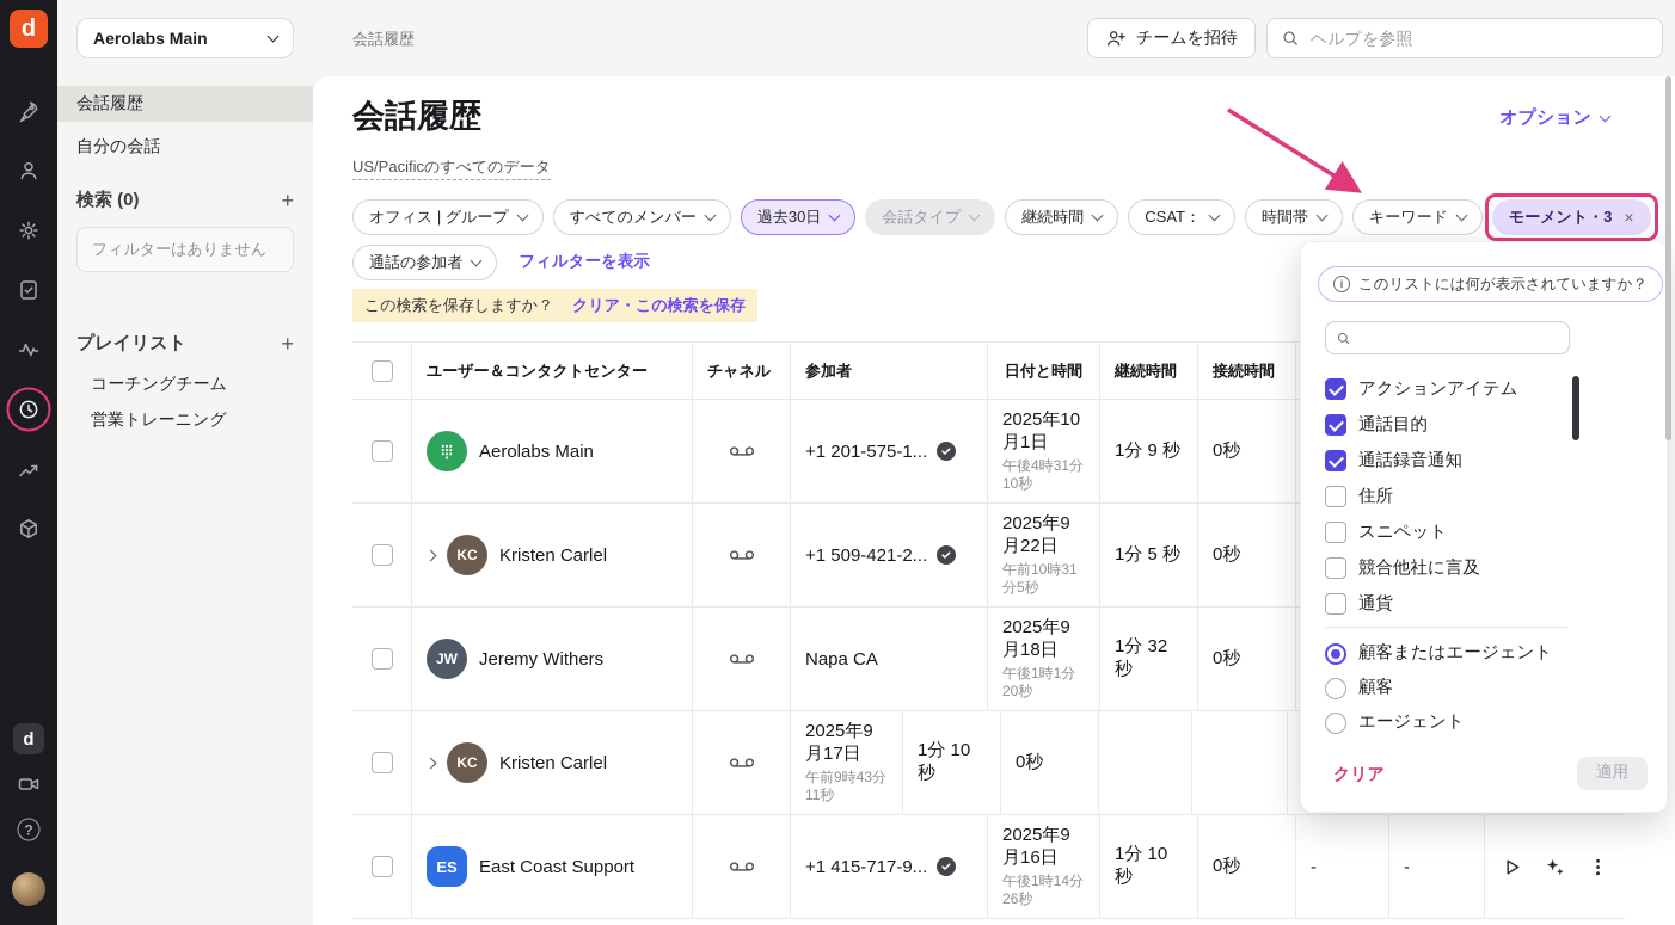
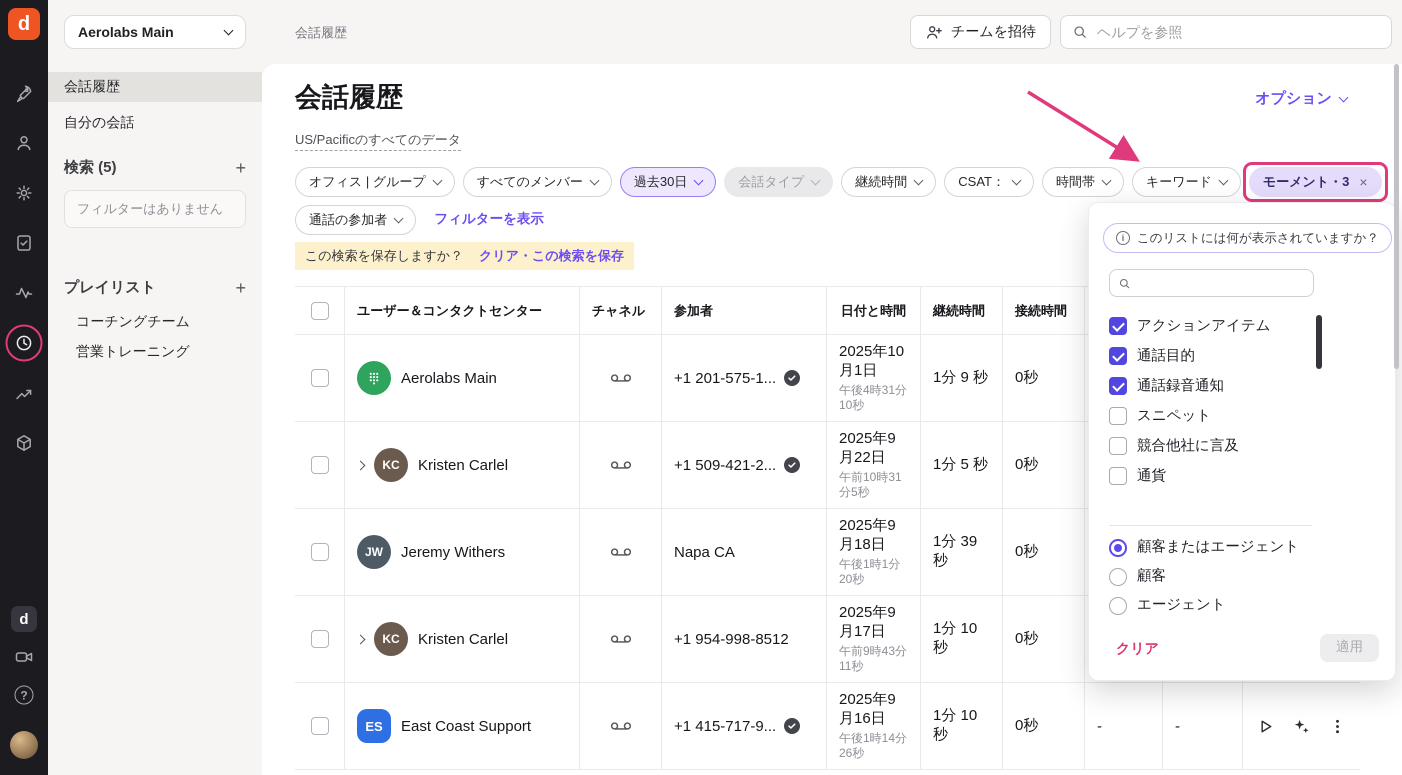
  d
  d
  ?
  Aerolabs Main
  会話履歴
  自分の会話
- 検索 (0)
+ 検索 (5)
  +
  フィルターはありません
  プレイリスト
  +
  コーチングチーム
  営業トレーニング
  会話履歴
  チームを招待
  ヘルプを参照
  会話履歴
  オプション
  US/Pacificのすべてのデータ
  オフィス | グループ
  すべてのメンバー
  過去30日
  会話タイプ
  継続時間
  CSAT：
  時間帯
  キーワード
  モーメント・3
  ×
  通話の参加者
  フィルターを表示
  この検索を保存しますか？
  クリア・この検索を保存
  ユーザー＆コンタクトセンター
  チャネル
  参加者
  日付と時間
  継続時間
  接続時間
  Aerolabs Main
  +1 201-575-1...
  2025年10月1日
  午後4時31分10秒
  1分 9 秒
  0秒
  KC
  Kristen Carlel
  +1 509-421-2...
  2025年9月22日
  午前10時31分5秒
  1分 5 秒
  0秒
  JW
  Jeremy Withers
  Napa CA
  2025年9月18日
  午後1時1分20秒
- 1分 32 秒
+ 1分 39 秒
  0秒
  KC
  Kristen Carlel
+ +1 954-998-8512
  2025年9月17日
  午前9時43分11秒
  1分 10 秒
  0秒
  ES
  East Coast Support
  +1 415-717-9...
  2025年9月16日
  午後1時14分26秒
  1分 10 秒
  0秒
  -
  -
  i
  このリストには何が表示されていますか？
  アクションアイテム
  通話目的
  通話録音通知
- 住所
  スニペット
  競合他社に言及
  通貨
  顧客またはエージェント
  顧客
  エージェント
  クリア
  適用
